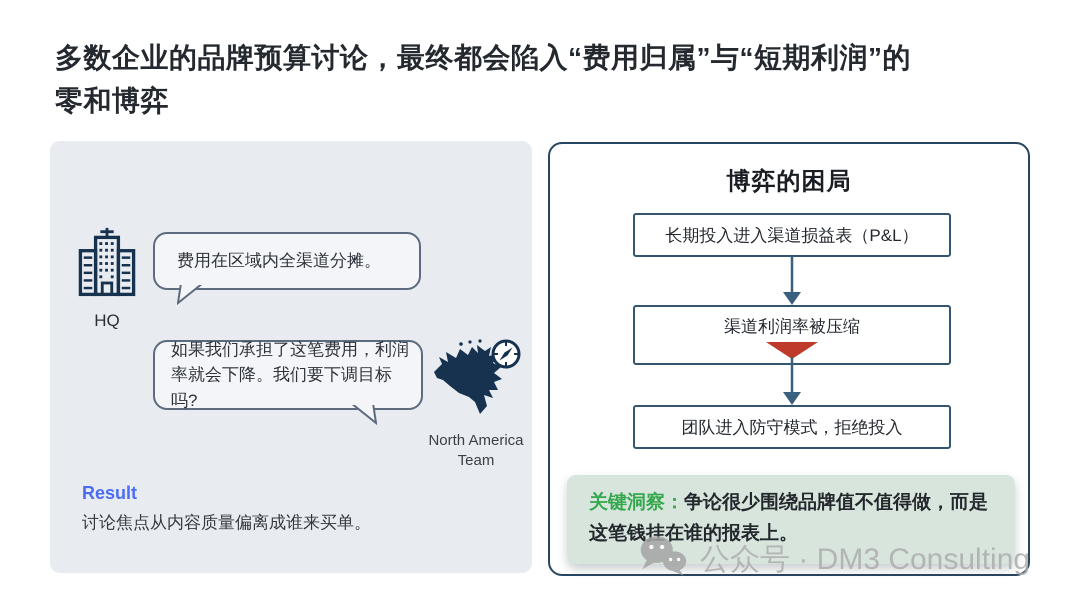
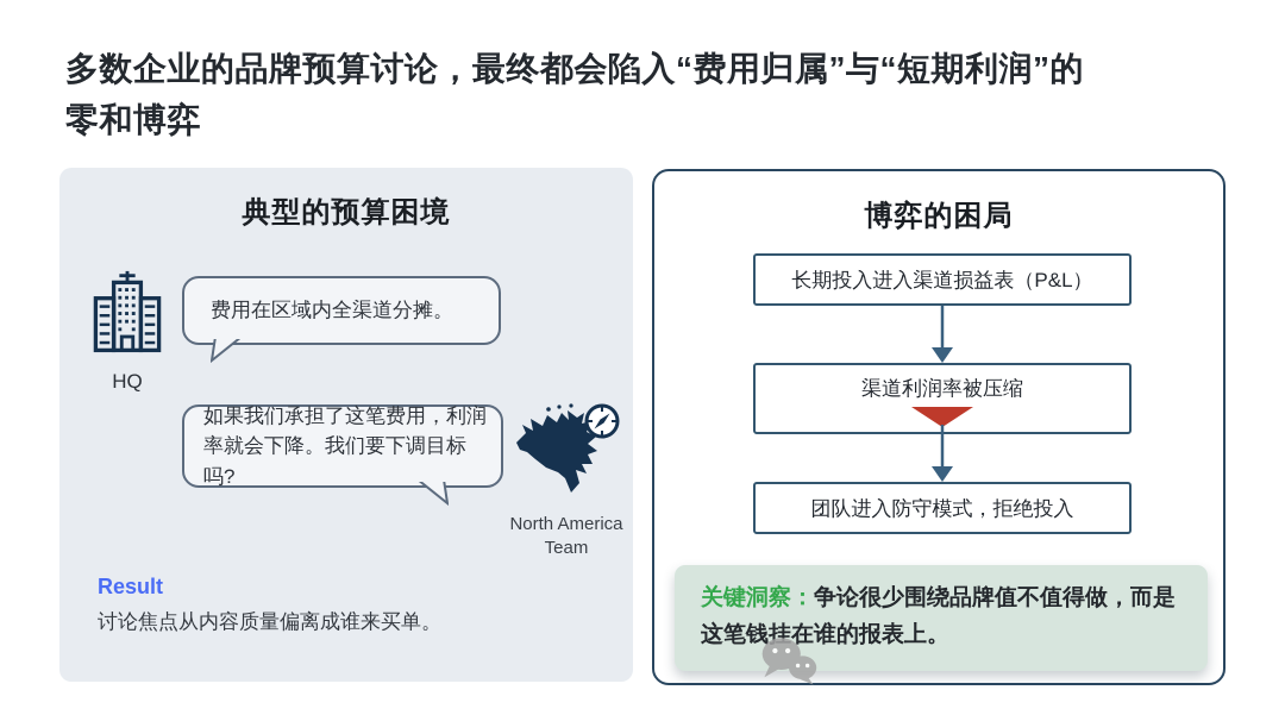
  多数企业的品牌预算讨论，最终都会陷入“费用归属”与“短期利润”的
  零和博弈
+ 典型的预算困境
  HQ
  费用在区域内全渠道分摊。
  如果我们承担了这笔费用，利润率就会下降。我们要下调目标吗?
  North America Team
  Result
  讨论焦点从内容质量偏离成谁来买单。
  博弈的困局
  长期投入进入渠道损益表（P&L）
  渠道利润率被压缩
  团队进入防守模式，拒绝投入
  关键洞察：争论很少围绕品牌值不值得做，而是这笔钱挂在谁的报表上。
- 公众号 · DM3 Consulting
